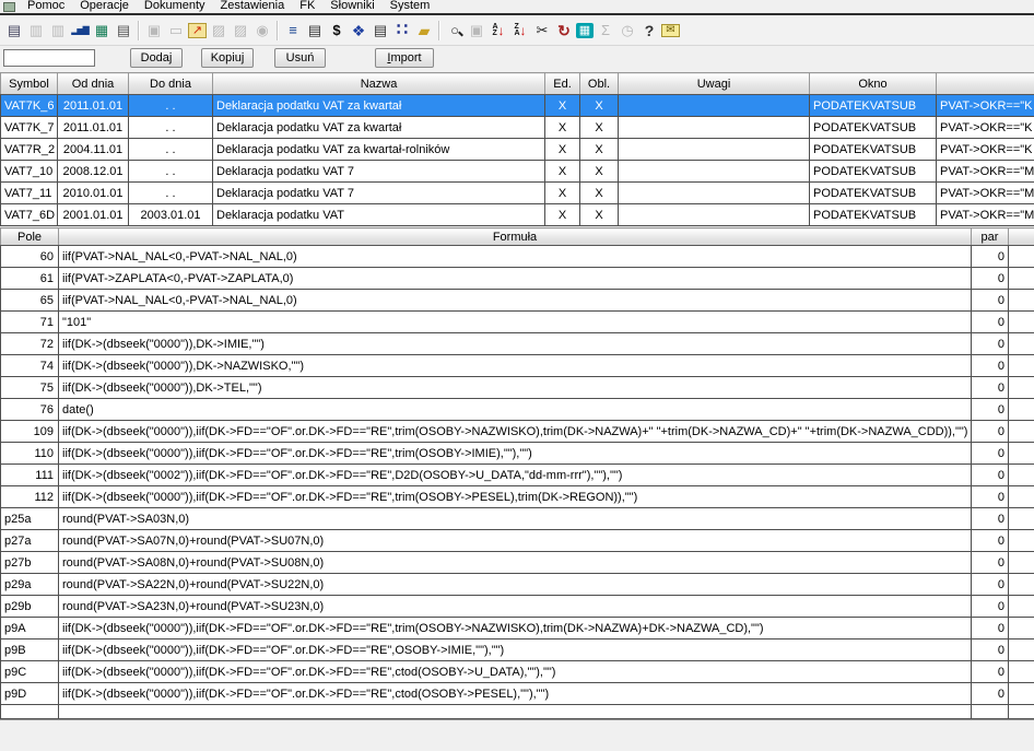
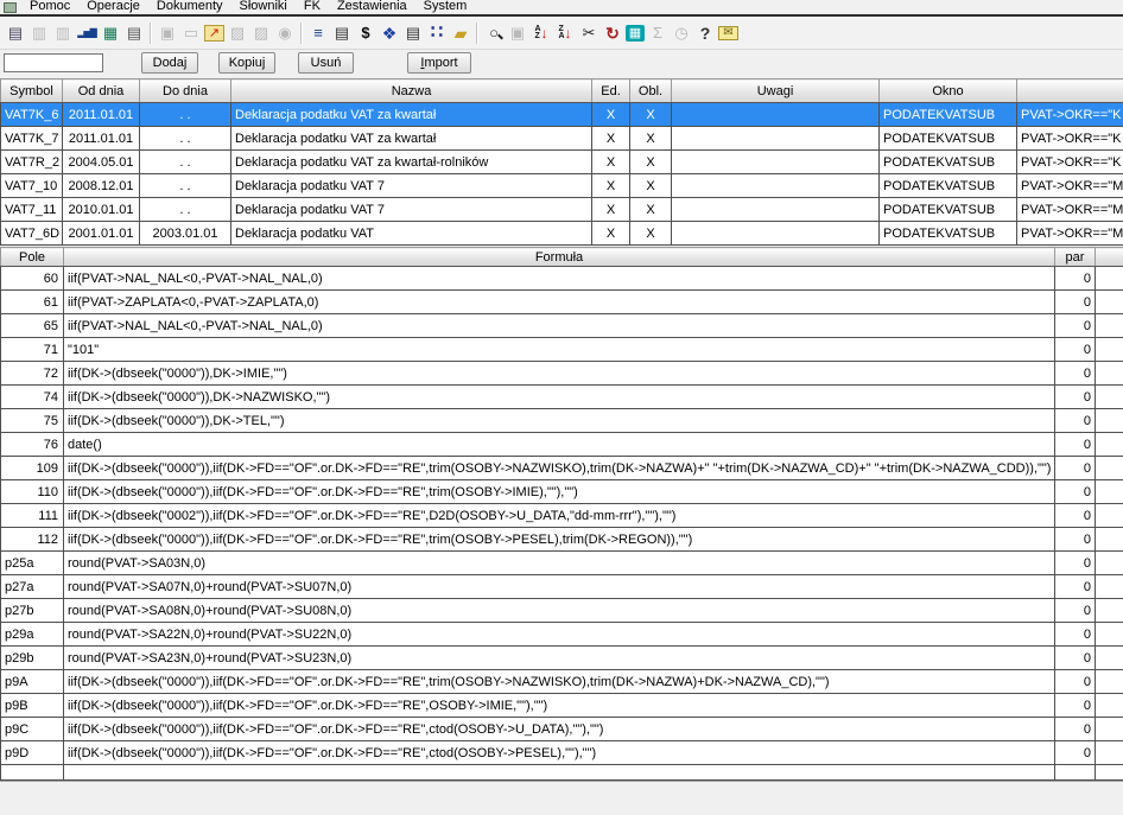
  Pomoc
  Operacje
  Dokumenty
- Zestawienia
+ Słowniki
  FK
- Słowniki
+ Zestawienia
  System
  ▤
  ▥
  ▥
  ▂▅▇
  ▦
  ▤
  ▣
  ▭
  ↗
  ▨
  ▨
  ◉
  ≡
  ▤
  $
  ❖
  ▤
  ∷
  ▰
  ○
  ▣
  ↓
  ↓
  ✂
  ↻
  ▦
  Σ
  ◷
  ?
  ✉
  Dodaj
  Kopiuj
  Usuń
  Import
  Symbol	Od dnia	Do dnia	Nazwa	Ed.	Obl.	Uwagi	Okno
  VAT7K_6	2011.01.01	. .	Deklaracja podatku VAT za kwartał	X	X		PODATEKVATSUB	PVAT->OKR=="K
  VAT7K_7	2011.01.01	. .	Deklaracja podatku VAT za kwartał	X	X		PODATEKVATSUB	PVAT->OKR=="K
- VAT7R_2	2004.11.01	. .	Deklaracja podatku VAT za kwartał-rolników	X	X		PODATEKVATSUB	PVAT->OKR=="K
+ VAT7R_2	2004.05.01	. .	Deklaracja podatku VAT za kwartał-rolników	X	X		PODATEKVATSUB	PVAT->OKR=="K
  VAT7_10	2008.12.01	. .	Deklaracja podatku VAT 7	X	X		PODATEKVATSUB	PVAT->OKR=="M
  VAT7_11	2010.01.01	. .	Deklaracja podatku VAT 7	X	X		PODATEKVATSUB	PVAT->OKR=="M
  VAT7_6D	2001.01.01	2003.01.01	Deklaracja podatku VAT	X	X		PODATEKVATSUB	PVAT->OKR=="M
  Pole	Formuła	par
  60	iif(PVAT->NAL_NAL<0,-PVAT->NAL_NAL,0)	0
  61	iif(PVAT->ZAPLATA<0,-PVAT->ZAPLATA,0)	0
  65	iif(PVAT->NAL_NAL<0,-PVAT->NAL_NAL,0)	0
  71	"101"	0
  72	iif(DK->(dbseek("0000")),DK->IMIE,"")	0
  74	iif(DK->(dbseek("0000")),DK->NAZWISKO,"")	0
  75	iif(DK->(dbseek("0000")),DK->TEL,"")	0
  76	date()	0
  109	iif(DK->(dbseek("0000")),iif(DK->FD=="OF".or.DK->FD=="RE",trim(OSOBY->NAZWISKO),trim(DK->NAZWA)+" "+trim(DK->NAZWA_CD)+" "+trim(DK->NAZWA_CDD)),"")	0
  110	iif(DK->(dbseek("0000")),iif(DK->FD=="OF".or.DK->FD=="RE",trim(OSOBY->IMIE),""),"")	0
  111	iif(DK->(dbseek("0002")),iif(DK->FD=="OF".or.DK->FD=="RE",D2D(OSOBY->U_DATA,"dd-mm-rrr"),""),"")	0
  112	iif(DK->(dbseek("0000")),iif(DK->FD=="OF".or.DK->FD=="RE",trim(OSOBY->PESEL),trim(DK->REGON)),"")	0
  p25a	round(PVAT->SA03N,0)	0
  p27a	round(PVAT->SA07N,0)+round(PVAT->SU07N,0)	0
  p27b	round(PVAT->SA08N,0)+round(PVAT->SU08N,0)	0
  p29a	round(PVAT->SA22N,0)+round(PVAT->SU22N,0)	0
  p29b	round(PVAT->SA23N,0)+round(PVAT->SU23N,0)	0
  p9A	iif(DK->(dbseek("0000")),iif(DK->FD=="OF".or.DK->FD=="RE",trim(OSOBY->NAZWISKO),trim(DK->NAZWA)+DK->NAZWA_CD),"")	0
  p9B	iif(DK->(dbseek("0000")),iif(DK->FD=="OF".or.DK->FD=="RE",OSOBY->IMIE,""),"")	0
  p9C	iif(DK->(dbseek("0000")),iif(DK->FD=="OF".or.DK->FD=="RE",ctod(OSOBY->U_DATA),""),"")	0
  p9D	iif(DK->(dbseek("0000")),iif(DK->FD=="OF".or.DK->FD=="RE",ctod(OSOBY->PESEL),""),"")	0
